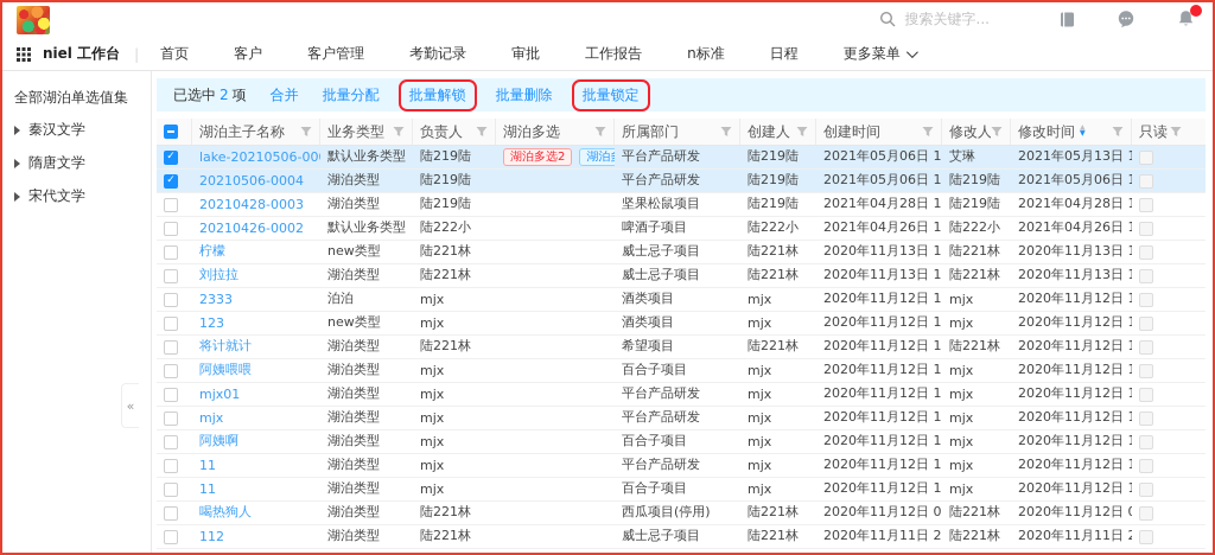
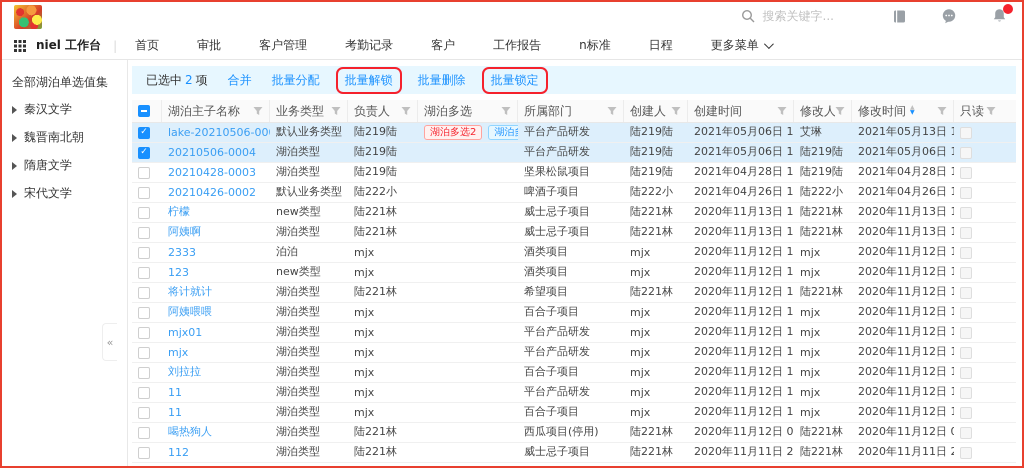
  搜索关键字...
  niel 工作台
  |
  首页
- 客户
+ 审批
  客户管理
  考勤记录
- 审批
+ 客户
  工作报告
  n标准
  日程
  更多菜单
  全部湖泊单选值集
  秦汉文学
+ 魏晋南北朝
  隋唐文学
  宋代文学
  «
  已选中 2 项
  合并
  批量分配
  批量解锁
  批量删除
  批量锁定
  湖泊主子名称
  业务类型
  负责人
  湖泊多选
  所属部门
  创建人
  创建时间
  修改人
  修改时间
  只读
  ✓
  lake-20210506-00
  默认业务类型
  陆219陆
  湖泊多选2 湖泊
  平台产品研发
  陆219陆
  2021年05月06日 1
  艾琳
  2021年05月13日 1
  ✓
  20210506-0004
  湖泊类型
  陆219陆
  平台产品研发
  陆219陆
  2021年05月06日 1
  陆219陆
  2021年05月06日 1
  20210428-0003
  湖泊类型
  陆219陆
  坚果松鼠项目
  陆219陆
  2021年04月28日 1
  陆219陆
  2021年04月28日 1
  20210426-0002
  默认业务类型
  陆222小
  啤酒子项目
  陆222小
  2021年04月26日 1
  陆222小
  2021年04月26日 1
  柠檬
  new类型
  陆221林
  威士忌子项目
  陆221林
  2020年11月13日 1
  陆221林
  2020年11月13日 1
- 刘拉拉
+ 阿姨啊
  湖泊类型
  陆221林
  威士忌子项目
  陆221林
  2020年11月13日 1
  陆221林
  2020年11月13日 1
  2333
  泊泊
  mjx
  酒类项目
  mjx
  2020年11月12日 1
  mjx
  2020年11月12日 1
  123
  new类型
  mjx
  酒类项目
  mjx
  2020年11月12日 1
  mjx
  2020年11月12日 1
  将计就计
  湖泊类型
  陆221林
  希望项目
  陆221林
  2020年11月12日 1
  陆221林
  2020年11月12日 1
  阿姨喂喂
  湖泊类型
  mjx
  百合子项目
  mjx
  2020年11月12日 1
  mjx
  2020年11月12日 1
  mjx01
  湖泊类型
  mjx
  平台产品研发
  mjx
  2020年11月12日 1
  mjx
  2020年11月12日 1
  mjx
  湖泊类型
  mjx
  平台产品研发
  mjx
  2020年11月12日 1
  mjx
  2020年11月12日 1
- 阿姨啊
+ 刘拉拉
  湖泊类型
  mjx
  百合子项目
  mjx
  2020年11月12日 1
  mjx
  2020年11月12日 1
  11
  湖泊类型
  mjx
  平台产品研发
  mjx
  2020年11月12日 1
  mjx
  2020年11月12日 1
  11
  湖泊类型
  mjx
  百合子项目
  mjx
  2020年11月12日 1
  mjx
  2020年11月12日 1
  喝热狗人
  湖泊类型
  陆221林
  西瓜项目(停用)
  陆221林
  2020年11月12日 0
  陆221林
  2020年11月12日 0
  112
  湖泊类型
  陆221林
  威士忌子项目
  陆221林
  2020年11月11日 2
  陆221林
  2020年11月11日 2
